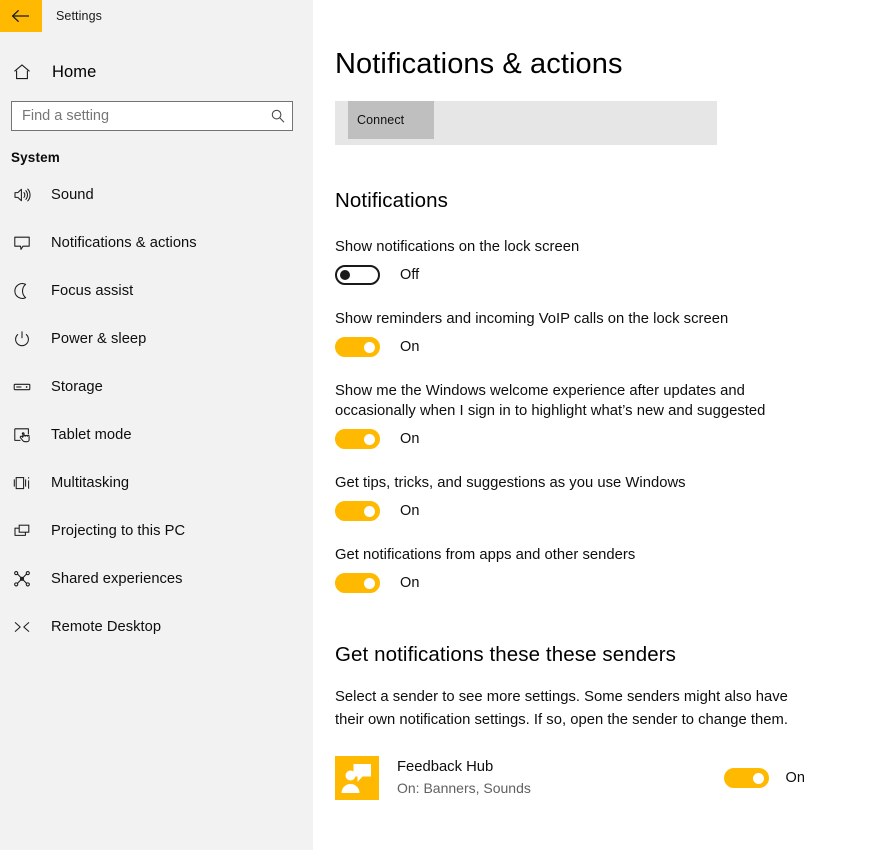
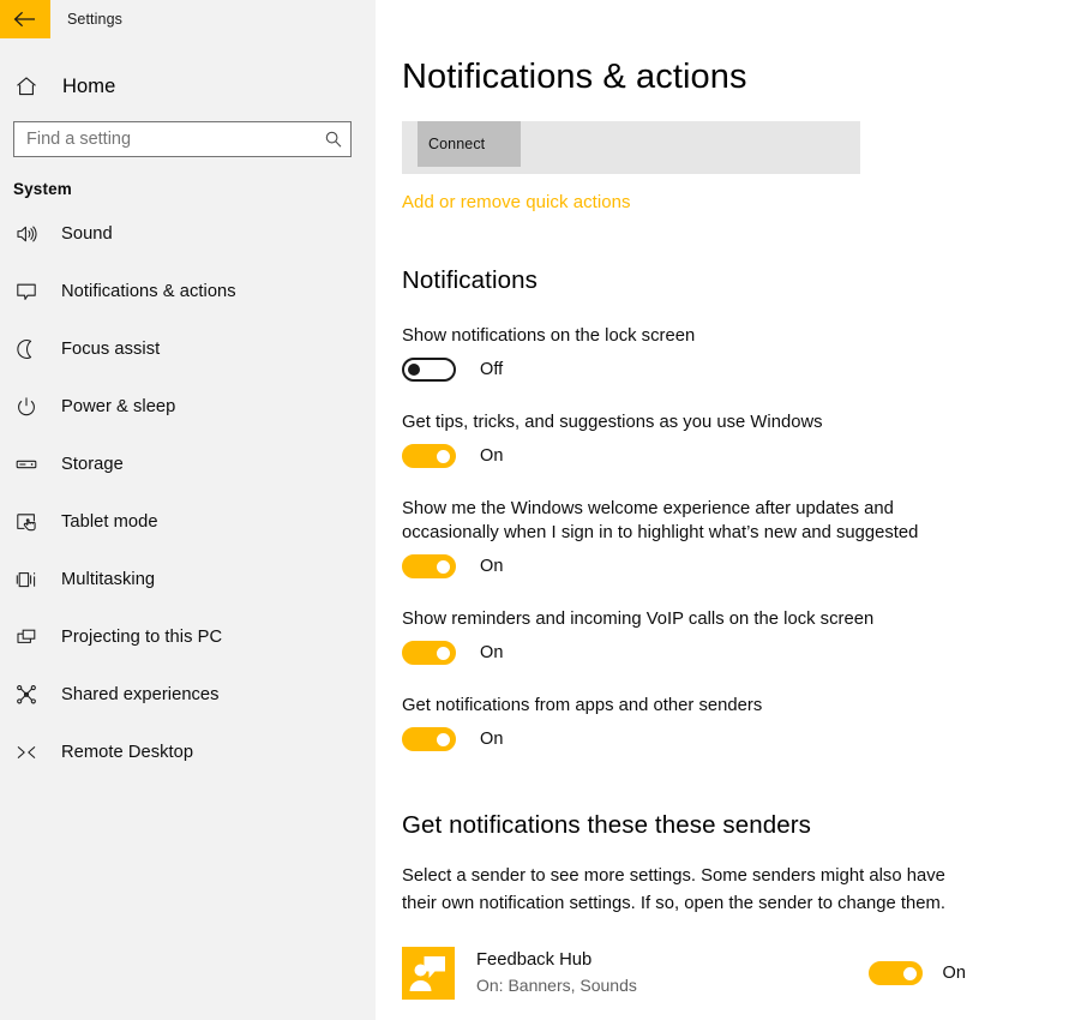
  Settings
  Home
  Find a setting
  System
  Sound
  Notifications & actions
  Focus assist
  Power & sleep
  Storage
  Tablet mode
  Multitasking
  Projecting to this PC
  Shared experiences
  Remote Desktop
  Notifications & actions
  Connect
+ Add or remove quick actions
  Notifications
  Show notifications on the lock screen
  Off
- Show reminders and incoming VoIP calls on the lock screen
+ Get tips, tricks, and suggestions as you use Windows
  On
  Show me the Windows welcome experience after updates and occasionally when I sign in to highlight what’s new and suggested
  On
- Get tips, tricks, and suggestions as you use Windows
+ Show reminders and incoming VoIP calls on the lock screen
  On
  Get notifications from apps and other senders
  On
  Get notifications these these senders
  Select a sender to see more settings. Some senders might also have their own notification settings. If so, open the sender to change them.
  Feedback Hub
  On: Banners, Sounds
  On
